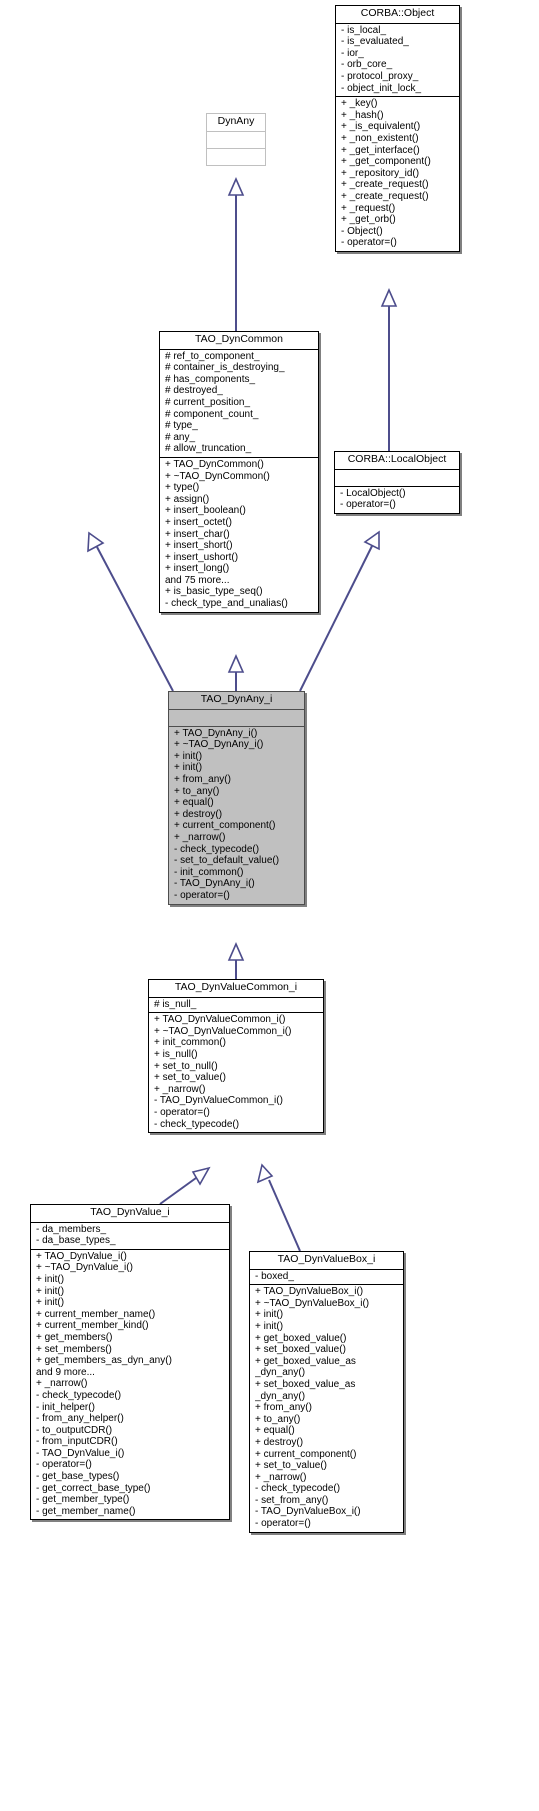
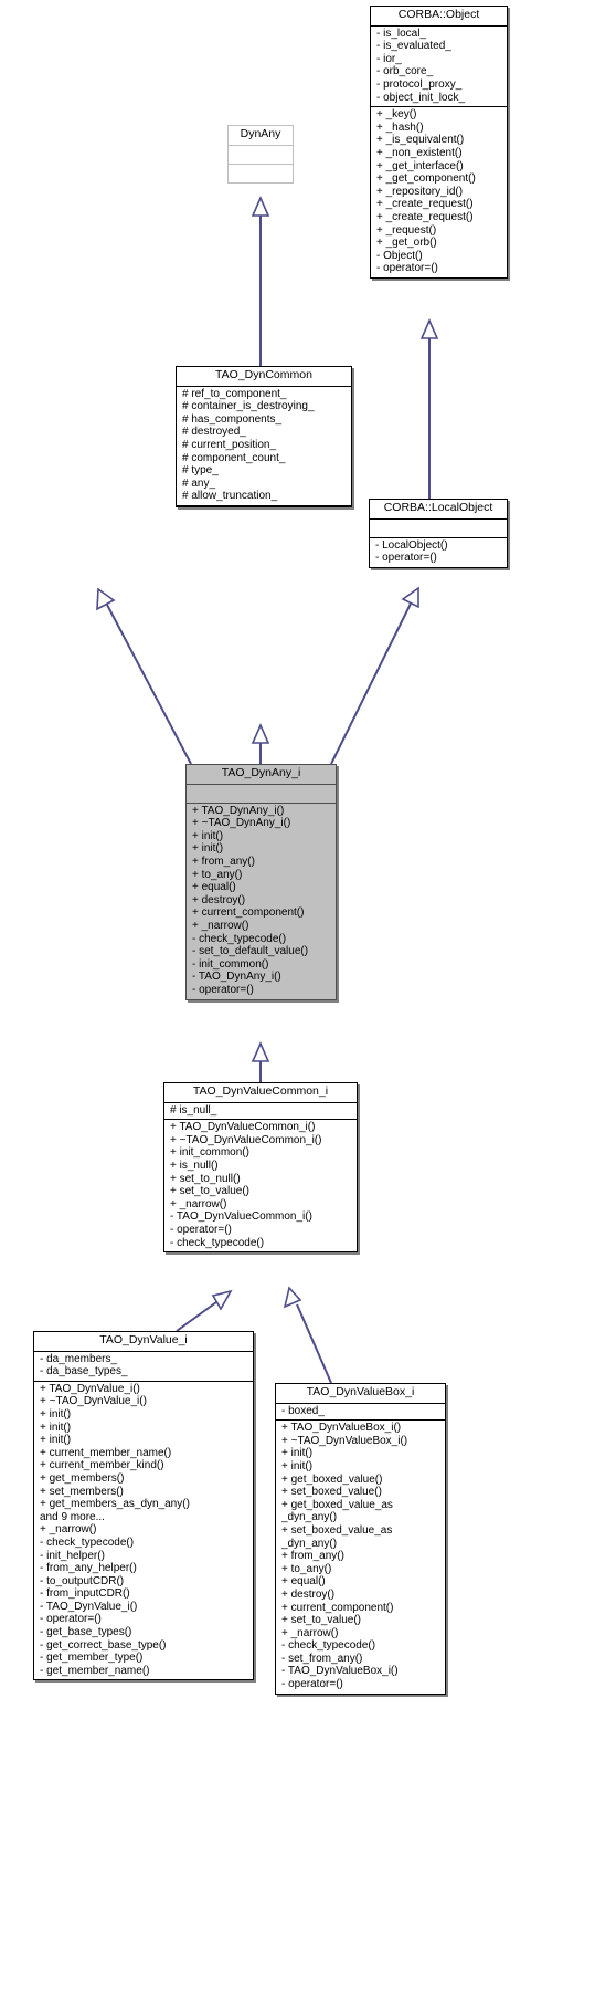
  CORBA::Object
  - is_local_
  - is_evaluated_
  - ior_
  - orb_core_
  - protocol_proxy_
  - object_init_lock_
  + _key()
  + _hash()
  + _is_equivalent()
  + _non_existent()
  + _get_interface()
  + _get_component()
  + _repository_id()
  + _create_request()
  + _create_request()
  + _request()
  + _get_orb()
  - Object()
  - operator=()
  DynAny
  TAO_DynCommon
  # ref_to_component_
  # container_is_destroying_
  # has_components_
  # destroyed_
  # current_position_
  # component_count_
  # type_
  # any_
  # allow_truncation_
- + TAO_DynCommon()
- + ~TAO_DynCommon()
- + type()
- + assign()
- + insert_boolean()
- + insert_octet()
- + insert_char()
- + insert_short()
- + insert_ushort()
- + insert_long()
- and 75 more...
- + is_basic_type_seq()
- - check_type_and_unalias()
  CORBA::LocalObject
  - LocalObject()
  - operator=()
  TAO_DynAny_i
  + TAO_DynAny_i()
  + ~TAO_DynAny_i()
  + init()
  + init()
  + from_any()
  + to_any()
  + equal()
  + destroy()
  + current_component()
  + _narrow()
  - check_typecode()
  - set_to_default_value()
  - init_common()
  - TAO_DynAny_i()
  - operator=()
  TAO_DynValueCommon_i
  # is_null_
  + TAO_DynValueCommon_i()
  + ~TAO_DynValueCommon_i()
  + init_common()
  + is_null()
  + set_to_null()
  + set_to_value()
  + _narrow()
  - TAO_DynValueCommon_i()
  - operator=()
  - check_typecode()
  TAO_DynValue_i
  - da_members_
  - da_base_types_
  + TAO_DynValue_i()
  + ~TAO_DynValue_i()
  + init()
  + init()
  + init()
  + current_member_name()
  + current_member_kind()
  + get_members()
  + set_members()
  + get_members_as_dyn_any()
  and 9 more...
  + _narrow()
  - check_typecode()
  - init_helper()
  - from_any_helper()
  - to_outputCDR()
  - from_inputCDR()
  - TAO_DynValue_i()
  - operator=()
  - get_base_types()
  - get_correct_base_type()
  - get_member_type()
  - get_member_name()
  TAO_DynValueBox_i
  - boxed_
  + TAO_DynValueBox_i()
  + ~TAO_DynValueBox_i()
  + init()
  + init()
  + get_boxed_value()
  + set_boxed_value()
  + get_boxed_value_as
  _dyn_any()
  + set_boxed_value_as
  _dyn_any()
  + from_any()
  + to_any()
  + equal()
  + destroy()
  + current_component()
  + set_to_value()
  + _narrow()
  - check_typecode()
  - set_from_any()
  - TAO_DynValueBox_i()
  - operator=()
